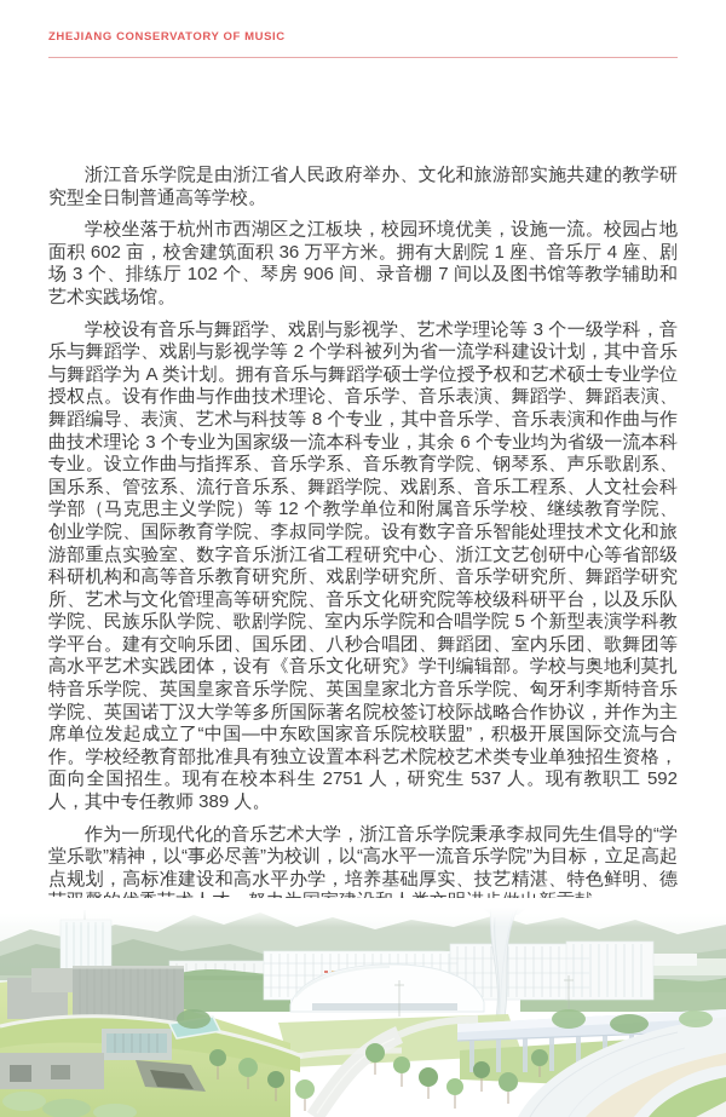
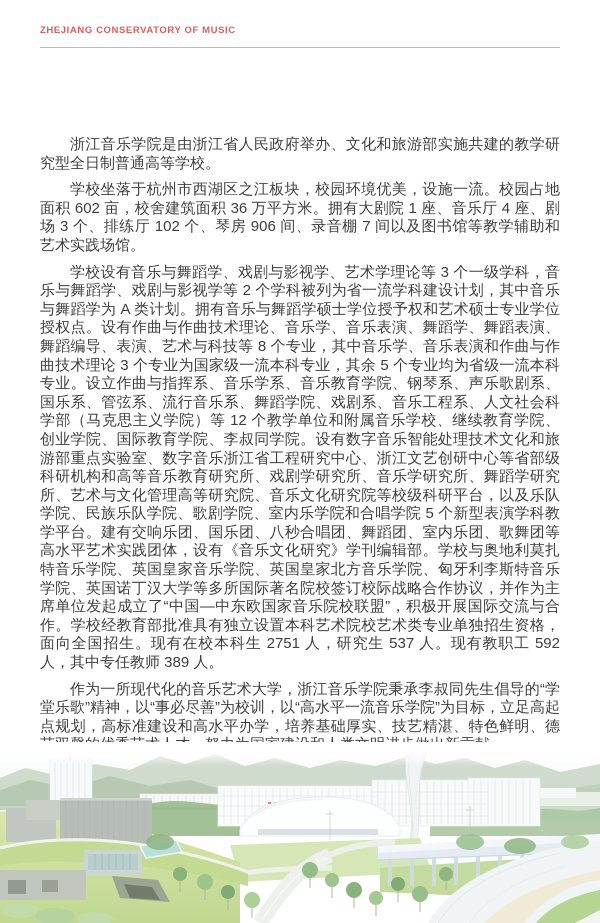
  ZHEJIANG CONSERVATORY OF MUSIC
  浙江音乐学院是由浙江省人民政府举办、文化和旅游部实施共建的教学研究型全日制普通高等学校。
  学校坐落于杭州市西湖区之江板块，校园环境优美，设施一流。校园占地面积 602 亩，校舍建筑面积 36 万平方米。拥有大剧院 1 座、音乐厅 4 座、剧场 3 个、排练厅 102 个、琴房 906 间、录音棚 7 间以及图书馆等教学辅助和艺术实践场馆。
- 学校设有音乐与舞蹈学、戏剧与影视学、艺术学理论等 3 个一级学科，音乐与舞蹈学、戏剧与影视学等 2 个学科被列为省一流学科建设计划，其中音乐与舞蹈学为 A 类计划。拥有音乐与舞蹈学硕士学位授予权和艺术硕士专业学位授权点。设有作曲与作曲技术理论、音乐学、音乐表演、舞蹈学、舞蹈表演、舞蹈编导、表演、艺术与科技等 8 个专业，其中音乐学、音乐表演和作曲与作曲技术理论 3 个专业为国家级一流本科专业，其余 6 个专业均为省级一流本科专业。设立作曲与指挥系、音乐学系、音乐教育学院、钢琴系、声乐歌剧系、国乐系、管弦系、流行音乐系、舞蹈学院、戏剧系、音乐工程系、人文社会科学部（马克思主义学院）等 12 个教学单位和附属音乐学校、继续教育学院、创业学院、国际教育学院、李叔同学院。设有数字音乐智能处理技术文化和旅游部重点实验室、数字音乐浙江省工程研究中心、浙江文艺创研中心等省部级科研机构和高等音乐教育研究所、戏剧学研究所、音乐学研究所、舞蹈学研究所、艺术与文化管理高等研究院、音乐文化研究院等校级科研平台，以及乐队学院、民族乐队学院、歌剧学院、室内乐学院和合唱学院 5 个新型表演学科教学平台。建有交响乐团、国乐团、八秒合唱团、舞蹈团、室内乐团、歌舞团等高水平艺术实践团体，设有《音乐文化研究》学刊编辑部。学校与奥地利莫扎特音乐学院、英国皇家音乐学院、英国皇家北方音乐学院、匈牙利李斯特音乐学院、英国诺丁汉大学等多所国际著名院校签订校际战略合作协议，并作为主席单位发起成立了“中国—中东欧国家音乐院校联盟”，积极开展国际交流与合作。学校经教育部批准具有独立设置本科艺术院校艺术类专业单独招生资格，面向全国招生。现有在校本科生 2751 人，研究生 537 人。现有教职工 592 人，其中专任教师 389 人。
+ 学校设有音乐与舞蹈学、戏剧与影视学、艺术学理论等 3 个一级学科，音乐与舞蹈学、戏剧与影视学等 2 个学科被列为省一流学科建设计划，其中音乐与舞蹈学为 A 类计划。拥有音乐与舞蹈学硕士学位授予权和艺术硕士专业学位授权点。设有作曲与作曲技术理论、音乐学、音乐表演、舞蹈学、舞蹈表演、舞蹈编导、表演、艺术与科技等 8 个专业，其中音乐学、音乐表演和作曲与作曲技术理论 3 个专业为国家级一流本科专业，其余 5 个专业均为省级一流本科专业。设立作曲与指挥系、音乐学系、音乐教育学院、钢琴系、声乐歌剧系、国乐系、管弦系、流行音乐系、舞蹈学院、戏剧系、音乐工程系、人文社会科学部（马克思主义学院）等 12 个教学单位和附属音乐学校、继续教育学院、创业学院、国际教育学院、李叔同学院。设有数字音乐智能处理技术文化和旅游部重点实验室、数字音乐浙江省工程研究中心、浙江文艺创研中心等省部级科研机构和高等音乐教育研究所、戏剧学研究所、音乐学研究所、舞蹈学研究所、艺术与文化管理高等研究院、音乐文化研究院等校级科研平台，以及乐队学院、民族乐队学院、歌剧学院、室内乐学院和合唱学院 5 个新型表演学科教学平台。建有交响乐团、国乐团、八秒合唱团、舞蹈团、室内乐团、歌舞团等高水平艺术实践团体，设有《音乐文化研究》学刊编辑部。学校与奥地利莫扎特音乐学院、英国皇家音乐学院、英国皇家北方音乐学院、匈牙利李斯特音乐学院、英国诺丁汉大学等多所国际著名院校签订校际战略合作协议，并作为主席单位发起成立了“中国—中东欧国家音乐院校联盟”，积极开展国际交流与合作。学校经教育部批准具有独立设置本科艺术院校艺术类专业单独招生资格，面向全国招生。现有在校本科生 2751 人，研究生 537 人。现有教职工 592 人，其中专任教师 389 人。
  作为一所现代化的音乐艺术大学，浙江音乐学院秉承李叔同先生倡导的“学堂乐歌”精神，以“事必尽善”为校训，以“高水平一流音乐学院”为目标，立足高起点规划，高标准建设和高水平办学，培养基础厚实、技艺精湛、特色鲜明、德
